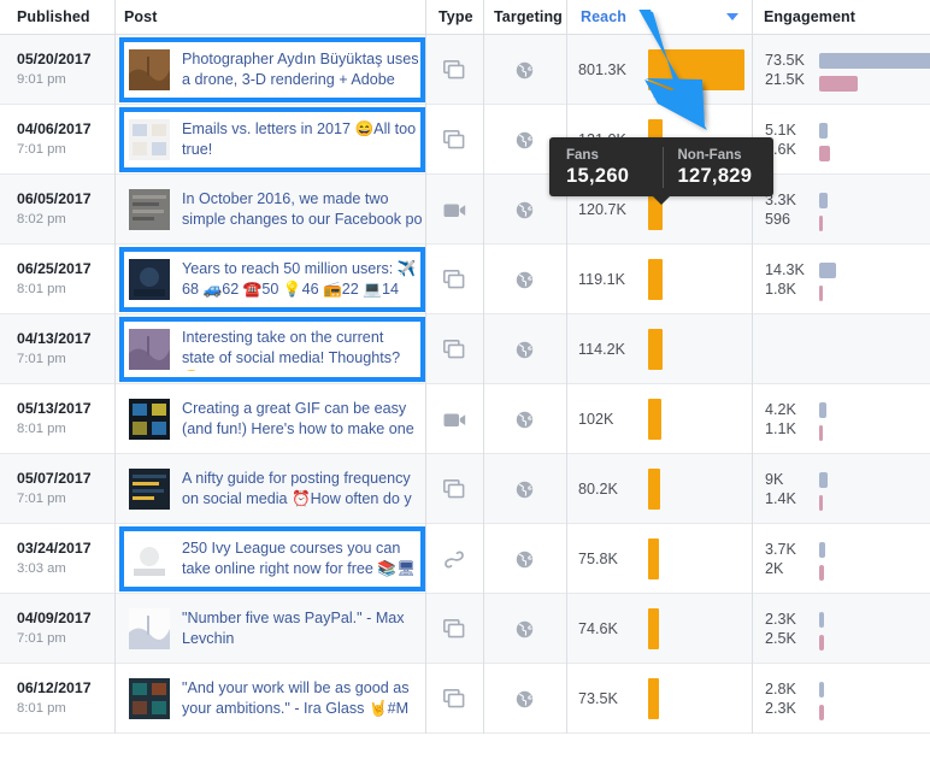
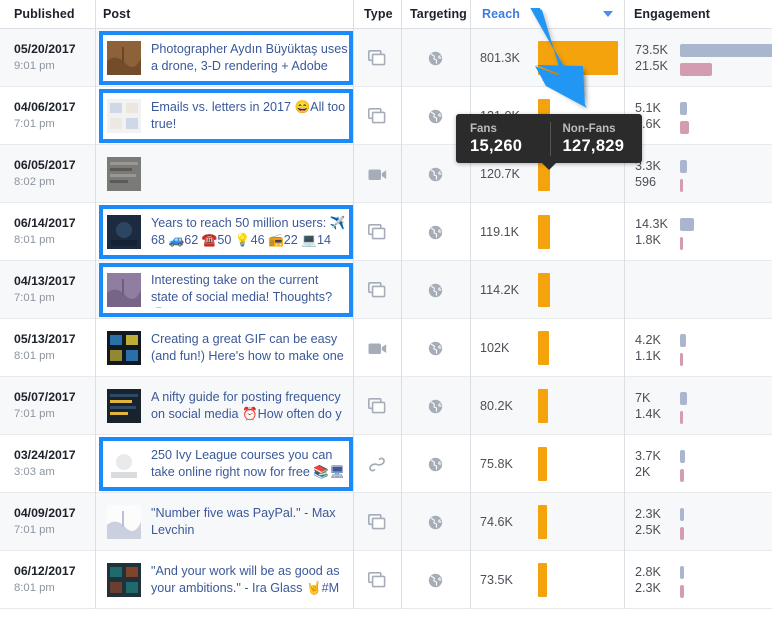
  Published
  Post
  Type
  Targeting
  Reach
  Engagement
  05/20/2017
  9:01 pm
  Photographer Aydın Büyüktaş uses a drone, 3-D rendering + Adobe
  801.3K
  73.5K
  21.5K
  04/06/2017
  7:01 pm
  Emails vs. letters in 2017 😄All too true!
  5.1K
  .6K
  06/05/2017
  8:02 pm
- In October 2016, we made two simple changes to our Facebook po
  120.7K
  3.3K
  596
- 06/25/2017
+ 06/14/2017
  8:01 pm
  Years to reach 50 million users: ✈️68 🚙62 ☎️50 💡46 📻22 💻14
  119.1K
  14.3K
  1.8K
  04/13/2017
  7:01 pm
  Interesting take on the current state of social media! Thoughts?
  114.2K
  05/13/2017
  8:01 pm
  Creating a great GIF can be easy (and fun!) Here's how to make one
  102K
  4.2K
  1.1K
  05/07/2017
  7:01 pm
  A nifty guide for posting frequency on social media ⏰How often do y
  80.2K
- 9K
+ 7K
  1.4K
  03/24/2017
  3:03 am
  250 Ivy League courses you can take online right now for free 📚🖥
  75.8K
  3.7K
  2K
  04/09/2017
  7:01 pm
  "Number five was PayPal." - Max Levchin
  74.6K
  2.3K
  2.5K
  06/12/2017
  8:01 pm
  "And your work will be as good as your ambitions." - Ira Glass 🤘#M
  73.5K
  2.8K
  2.3K
  Fans
  15,260
  Non-Fans
  127,829
